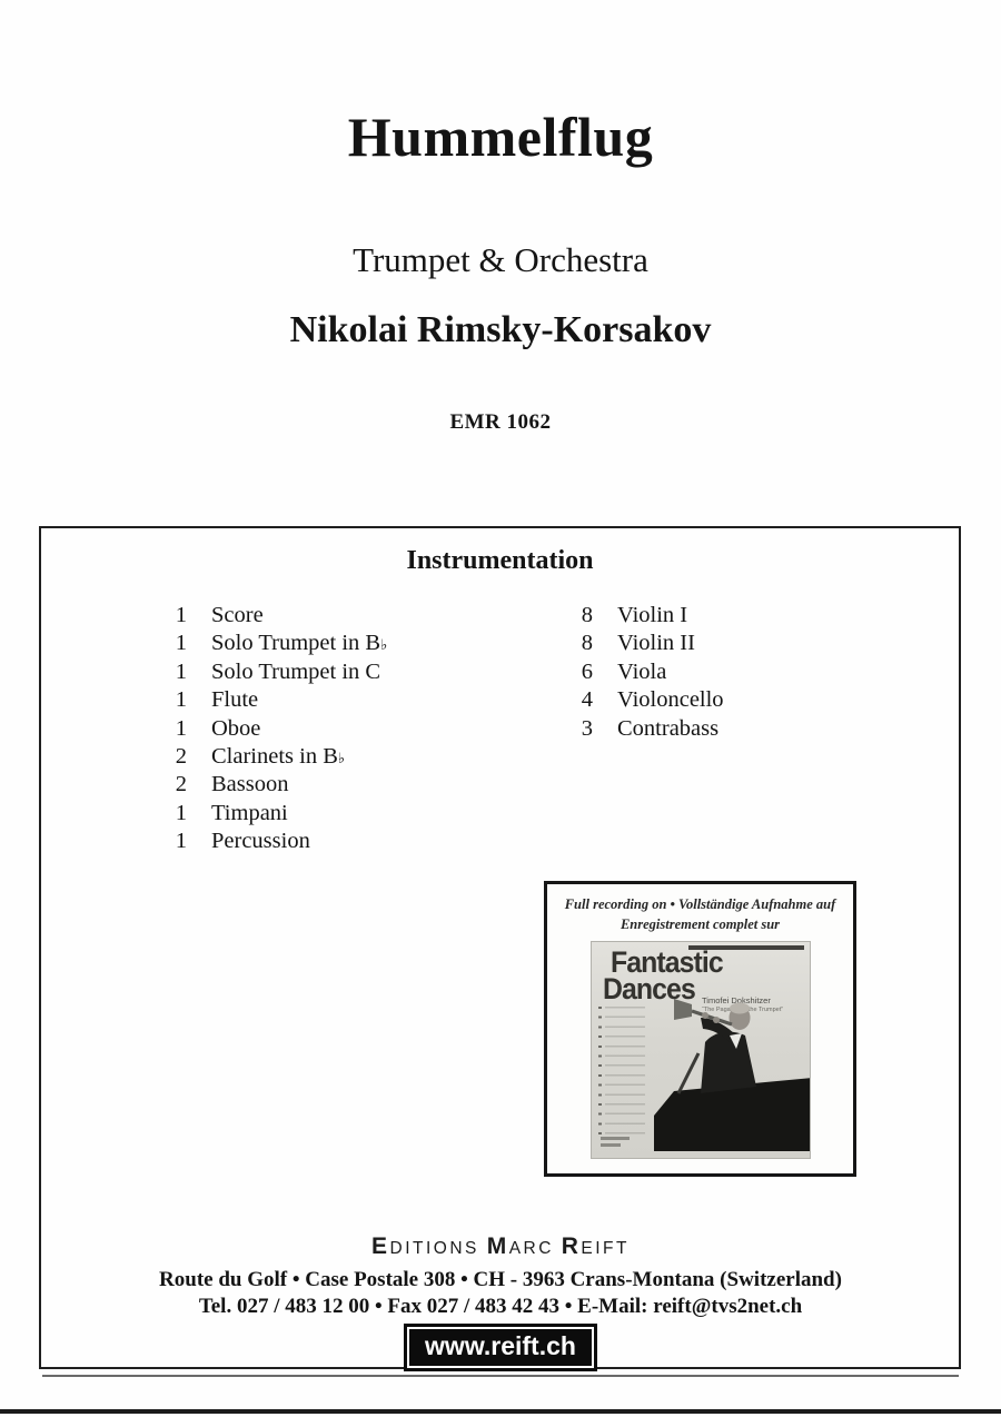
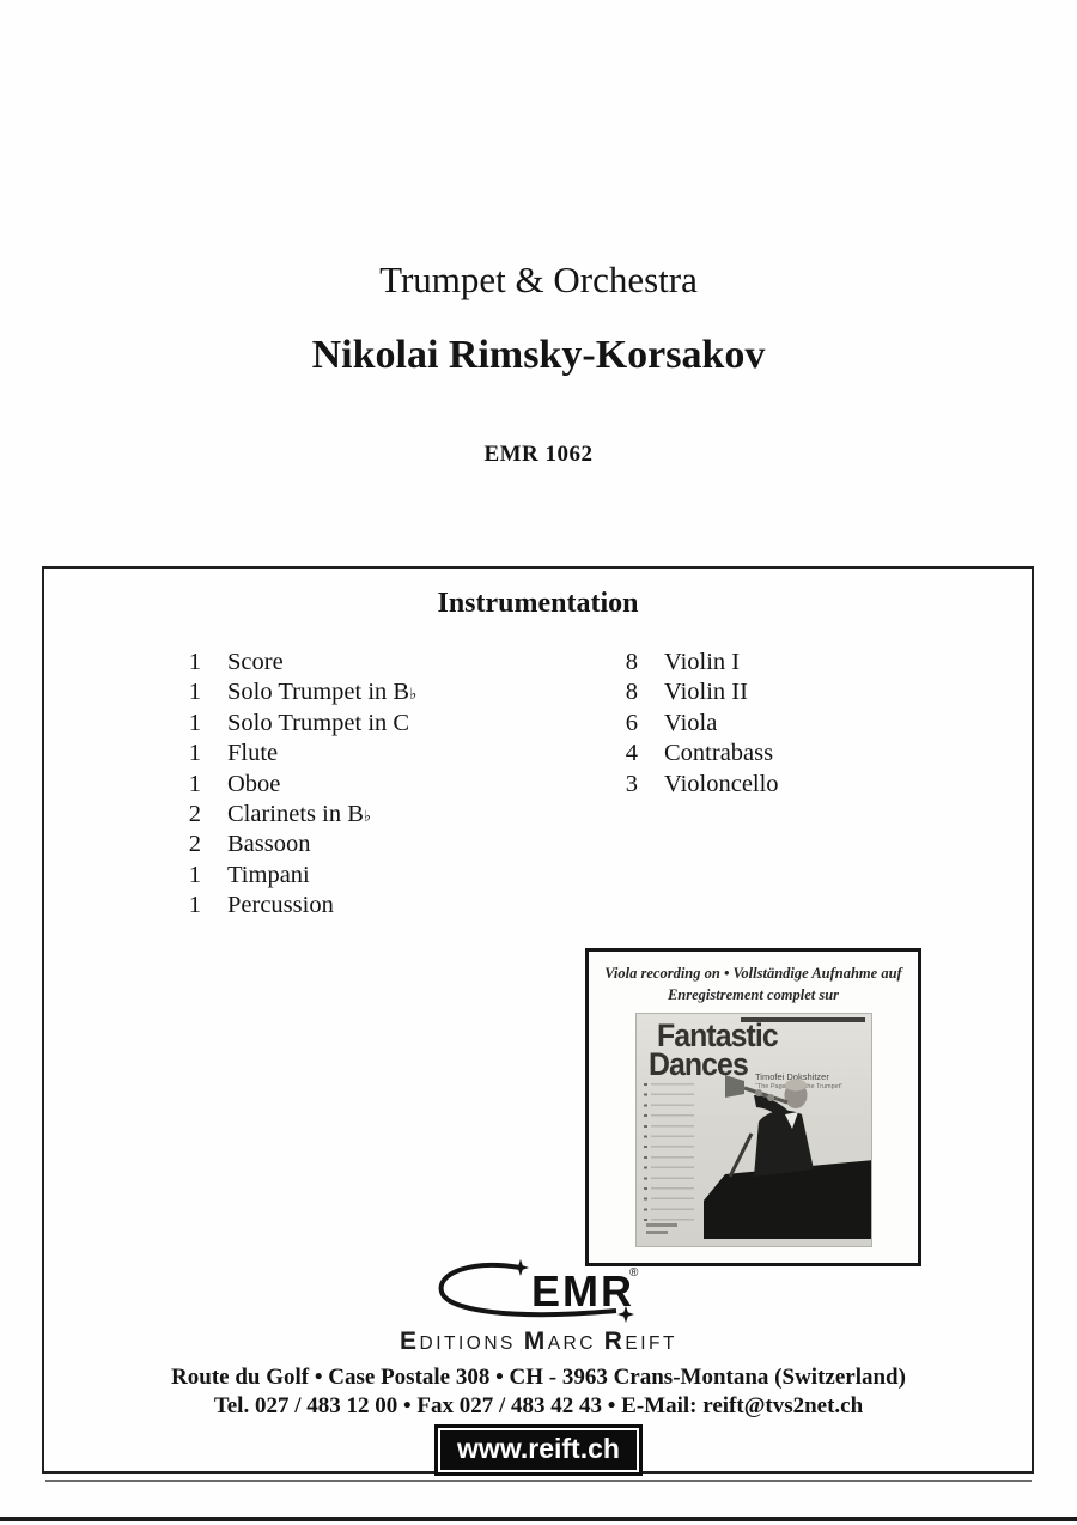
- Hummelflug
  Trumpet & Orchestra
  Nikolai Rimsky-Korsakov
  EMR 1062
  Instrumentation
  1
  Score
  1
  Solo Trumpet in B
  ♭
  1
  Solo Trumpet in C
  1
  Flute
  1
  Oboe
  2
  Clarinets in B
  ♭
  2
  Bassoon
  1
  Timpani
  1
  Percussion
  8
  Violin I
  8
  Violin II
  6
  Viola
  4
- Violoncello
+ Contrabass
  3
- Contrabass
+ Violoncello
- Full recording on • Vollständige Aufnahme auf
+ Viola recording on • Vollständige Aufnahme auf
  Enregistrement complet sur
  Fantastic
  Dances
  Timofei Dokshitzer
+ EMR
+ ®
  EDITIONS MARC REIFT
  Route du Golf • Case Postale 308 • CH - 3963 Crans-Montana (Switzerland)
  Tel. 027 / 483 12 00 • Fax 027 / 483 42 43 • E-Mail: reift@tvs2net.ch
  www.reift.ch
